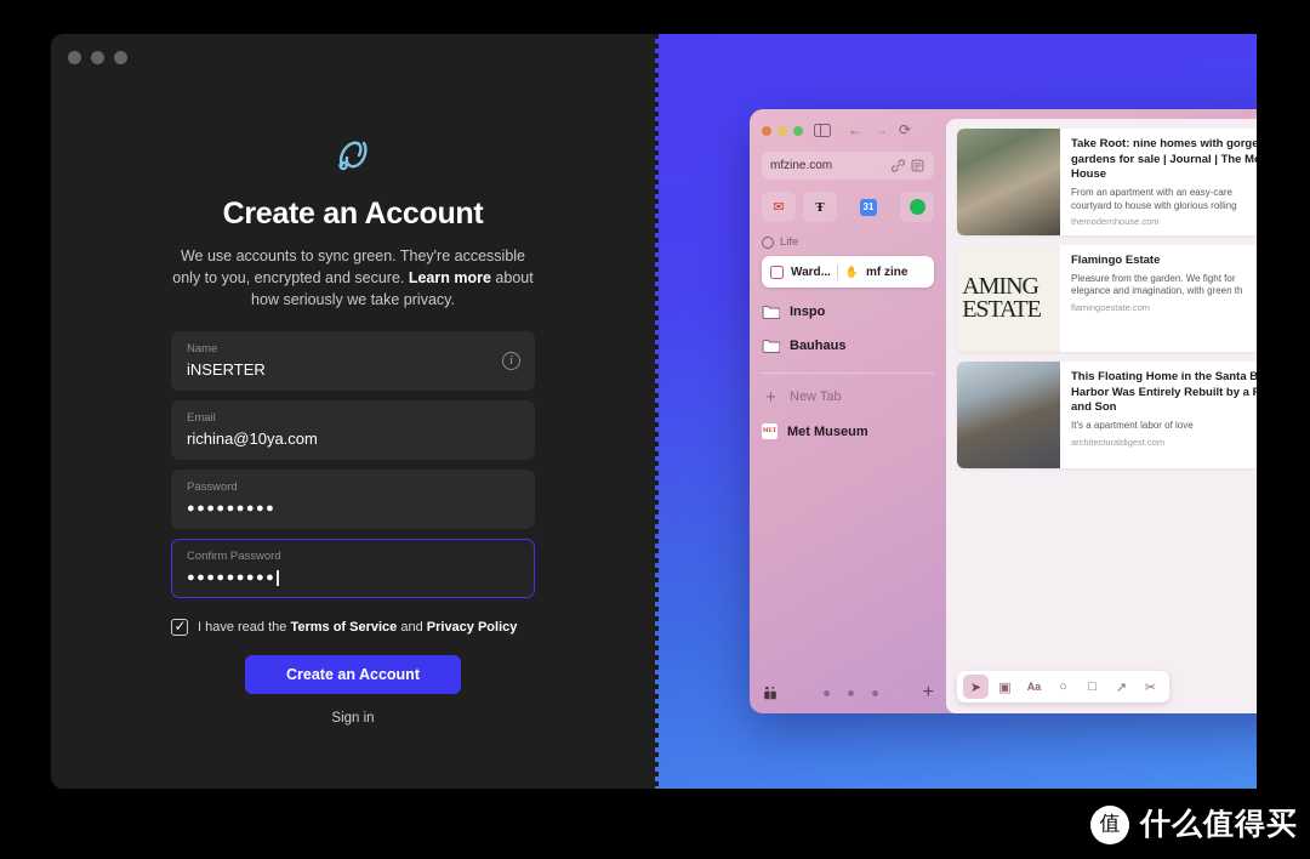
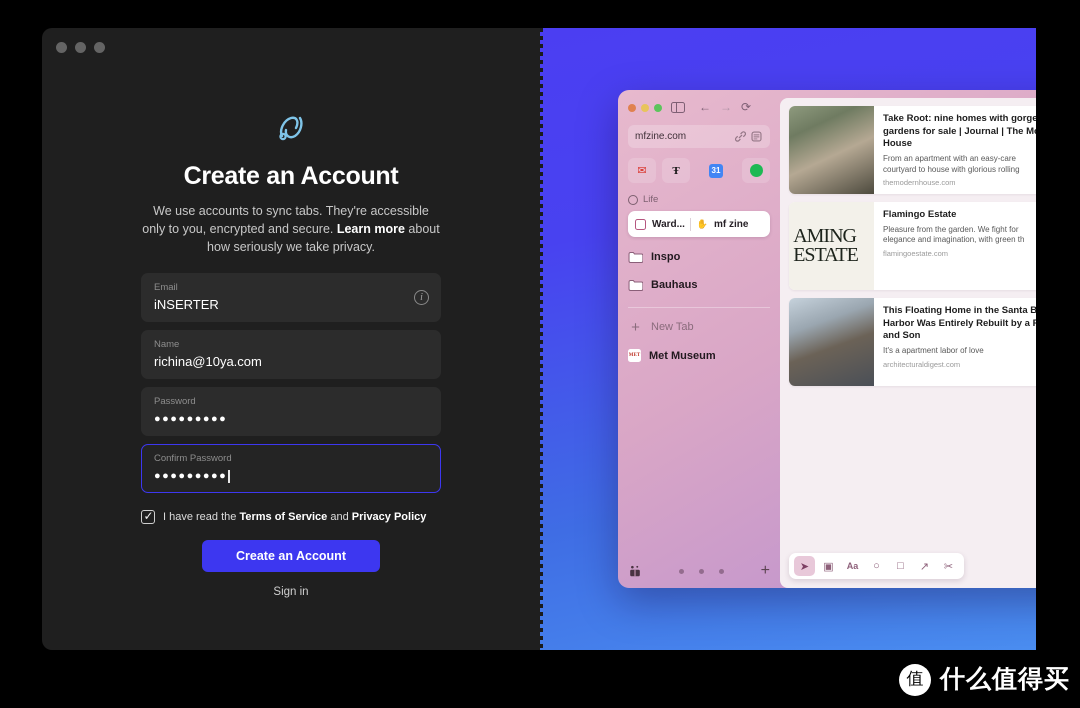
  Create an Account
- We use accounts to sync green. They're accessible only to you, encrypted and secure. Learn more about how seriously we take privacy.
+ We use accounts to sync tabs. They're accessible only to you, encrypted and secure. Learn more about how seriously we take privacy.
- Name
+ Email
  iNSERTER
  i
- Email
+ Name
  richina@10ya.com
  Password
  ●●●●●●●●●
  Confirm Password
  ●●●●●●●●●
  I have read the Terms of Service and Privacy Policy
  Create an Account
  Sign in
  ←
  →
  ⟳
  mfzine.com
  ✉
  Ŧ
  31
  Life
  Ward...
  ✋
  mf zine
  Inspo
  Bauhaus
  +
  New Tab
  Met Museum
  +
  Take Root: nine homes with gorge
  gardens for sale | Journal | The M
  House
  From an apartment with an easy-care
  courtyard to house with glorious rolling
  themodernhouse.com
  AMING
  ESTATE
  Flamingo Estate
  Pleasure from the garden. We fight for
  elegance and imagination, with green th
  flamingoestate.com
  This Floating Home in the Santa B
  Harbor Was Entirely Rebuilt by a F
  and Son
  It's a apartment labor of love
  architecturaldigest.com
  ➤
  ▣
  Aa
  ○
  □
  ↗
  ✂
  值
  什么值得买
